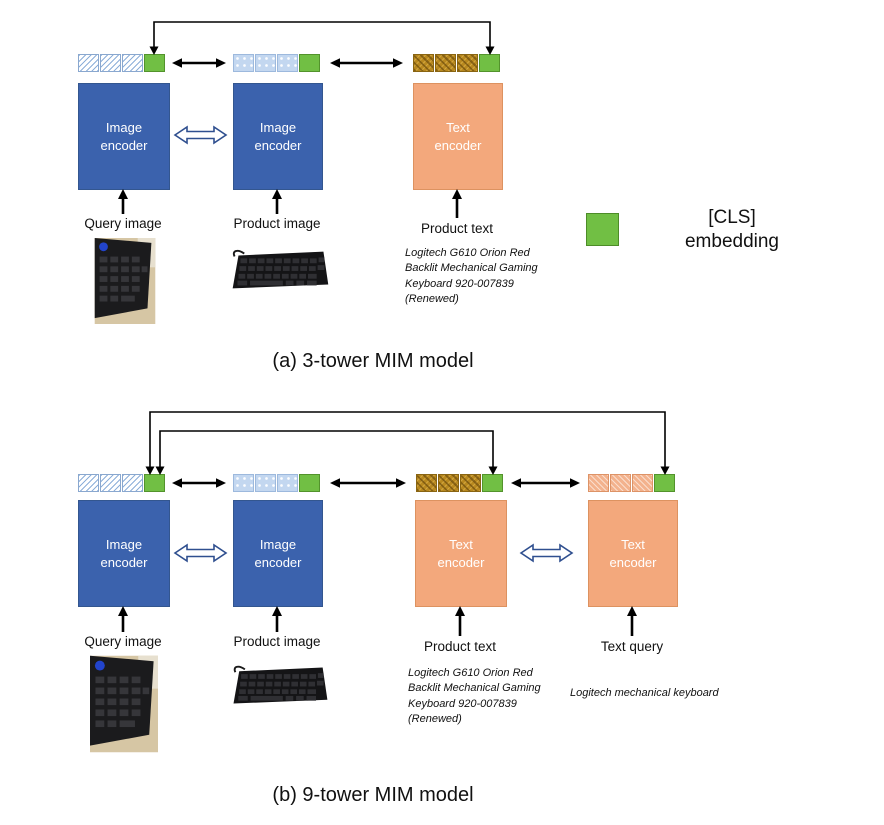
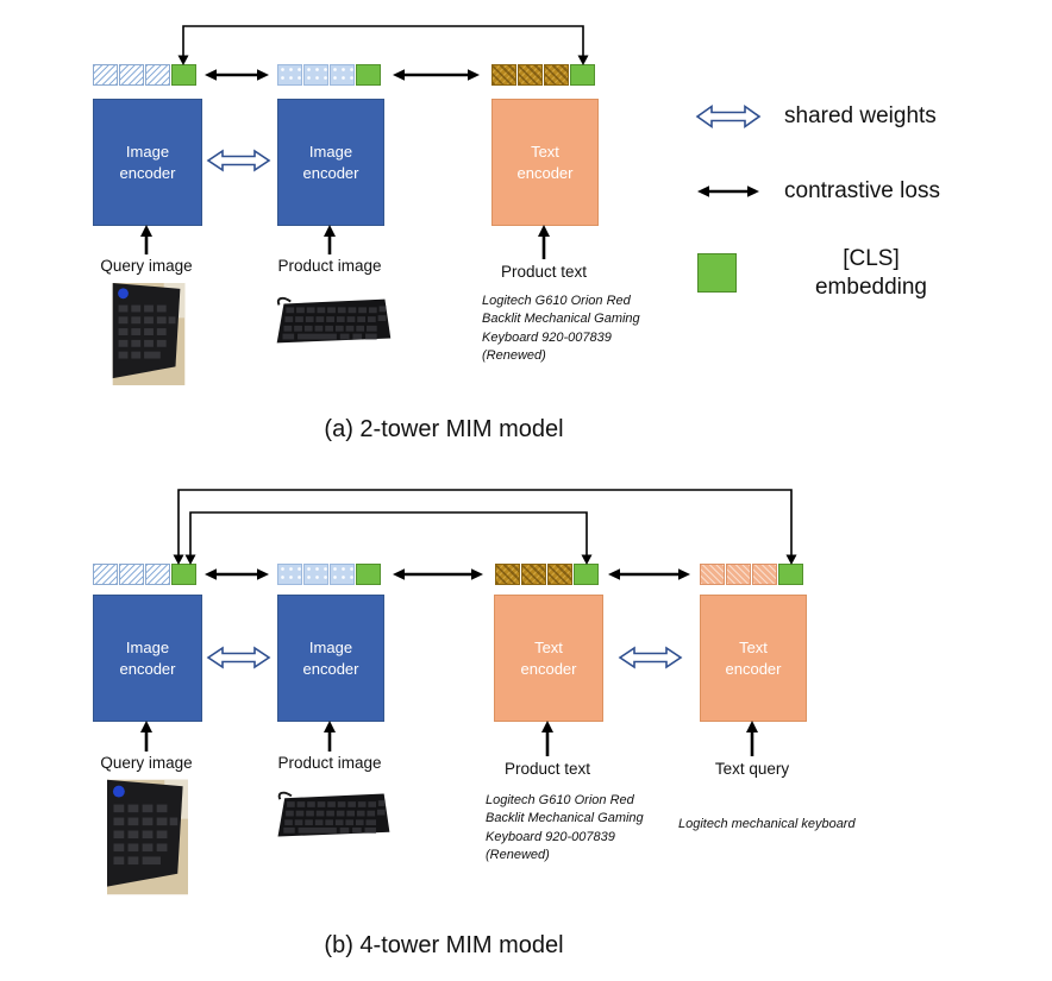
  Image encoder
  Image encoder
  Text encoder
  Query image
  Product image
  Product text
  Logitech G610 Orion Red
  Backlit Mechanical Gaming
  Keyboard 920-007839
  (Renewed)
+ shared weights
+ contrastive loss
  [CLS]
  embedding
- (a) 3-tower MIM model
+ (a) 2-tower MIM model
  Image encoder
  Image encoder
  Text encoder
  Text encoder
  Query image
  Product image
  Product text
  Text query
  Logitech G610 Orion Red
  Backlit Mechanical Gaming
  Keyboard 920-007839
  (Renewed)
  Logitech mechanical keyboard
- (b) 9-tower MIM model
+ (b) 4-tower MIM model
